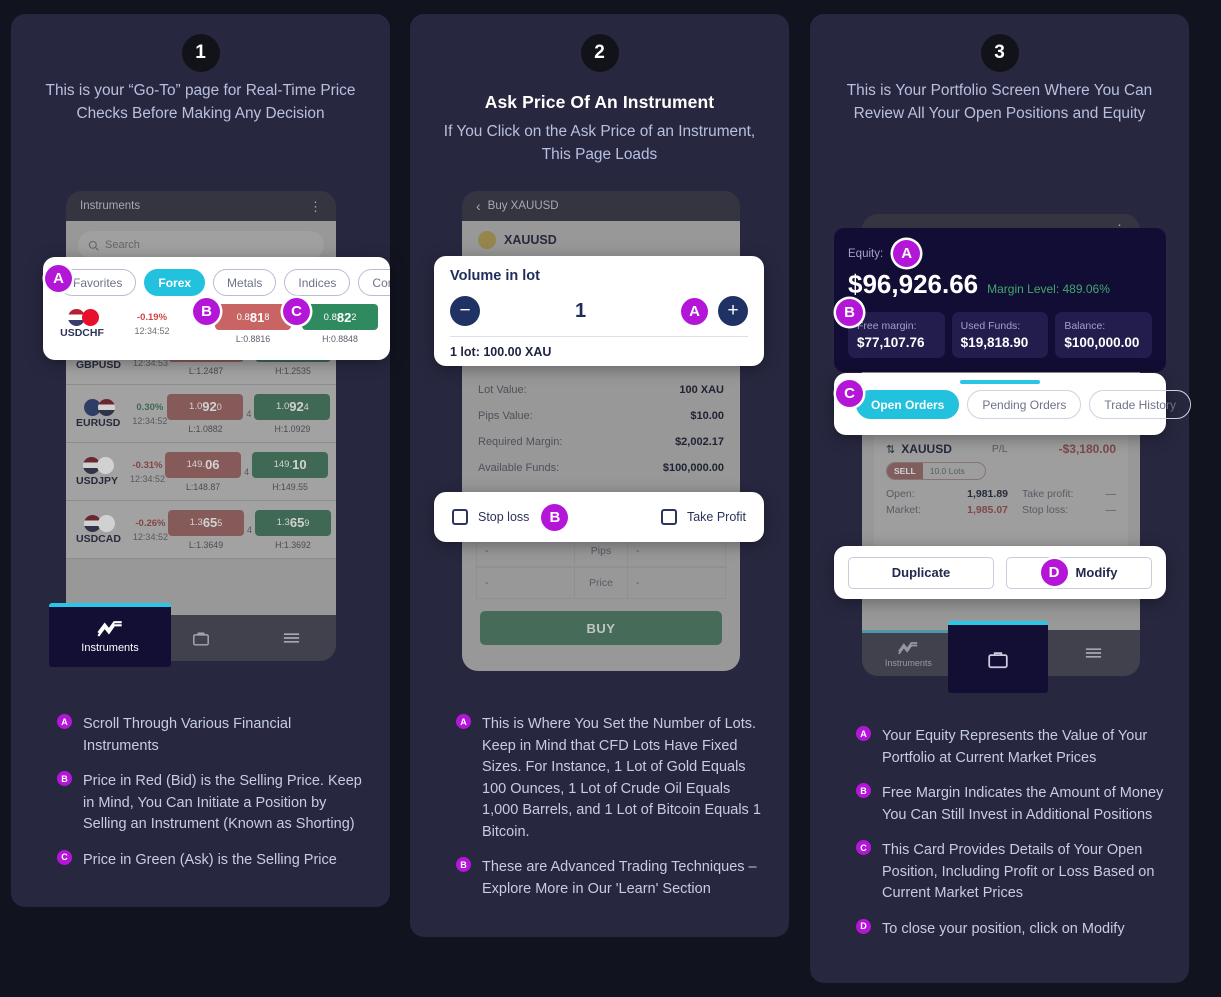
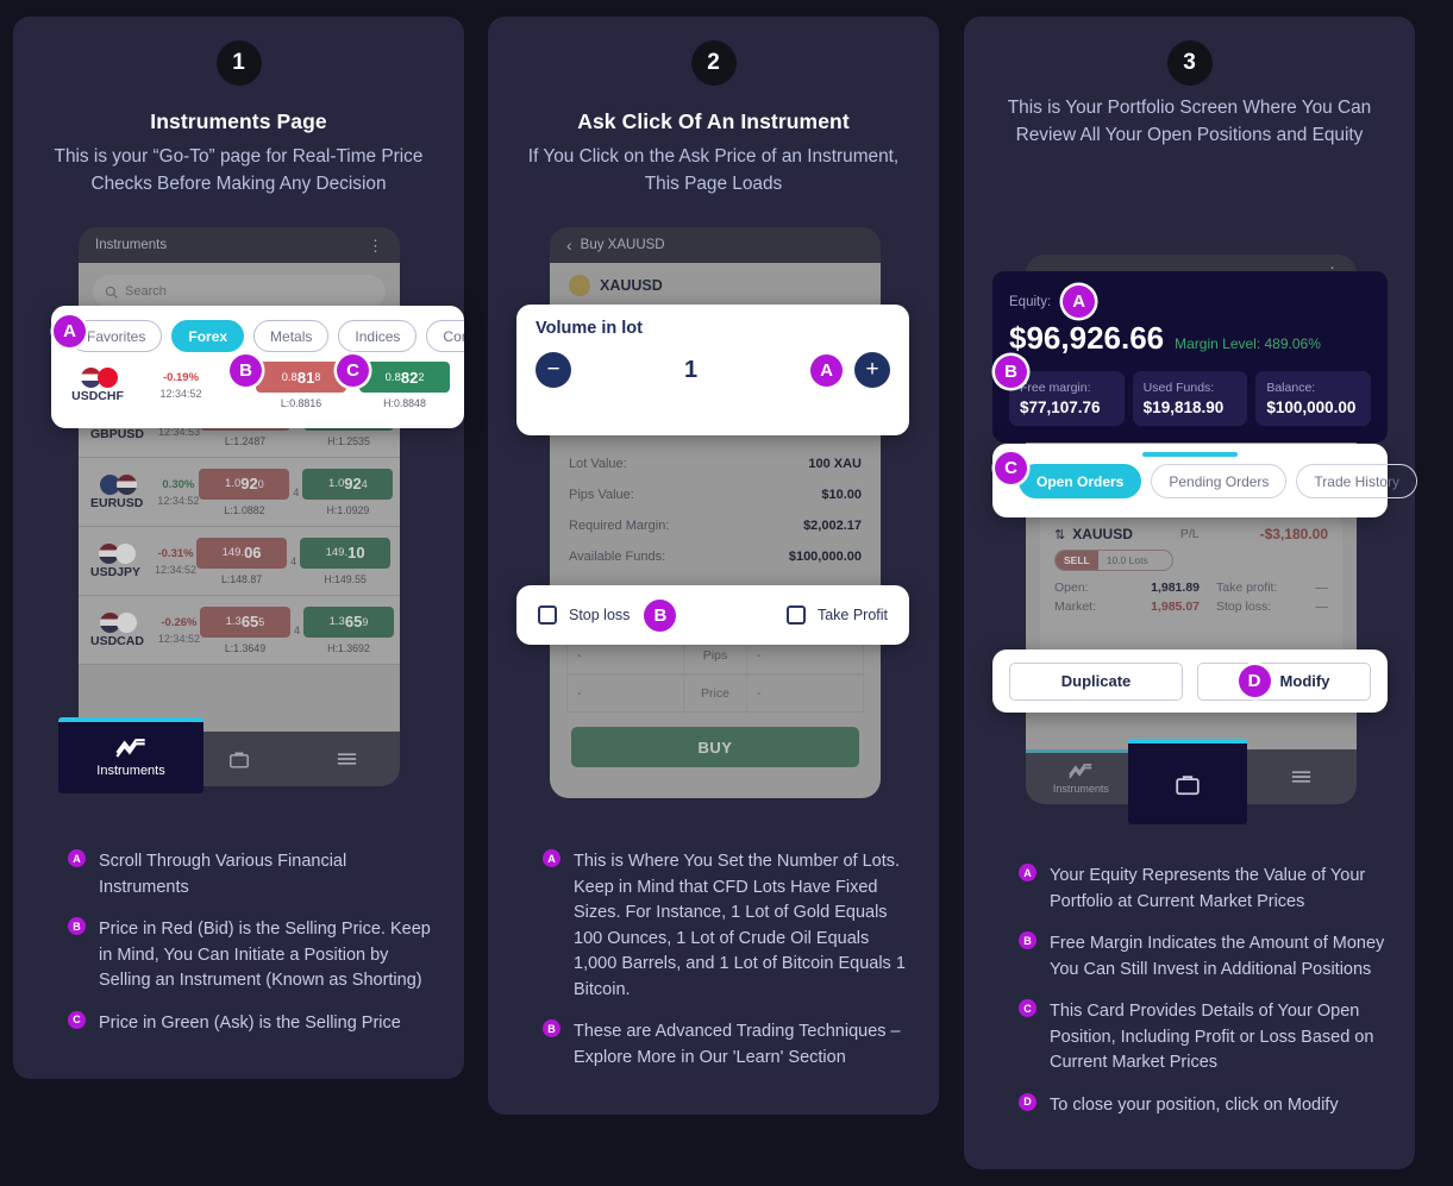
  1
+ Instruments Page
  This is your “Go-To” page for Real-Time Price Checks Before Making Any Decision
  Instruments
  ⋮
  Search
  GBPUSD
  12:34:53
  L:1.2487
  H:1.2535
  EURUSD
  0.30%
  12:34:52
  1.0
  92
  0
  L:1.0882
  4
  1.0
  92
  4
  H:1.0929
  USDJPY
  -0.31%
  12:34:52
  149.
  06
  L:148.87
  4
  149.
  10
  H:149.55
  USDCAD
  -0.26%
  12:34:52
  1.3
  65
  5
  L:1.3649
  4
  1.3
  65
  9
  H:1.3692
  Favorites
  Forex
  Metals
  Indices
  USDCHF
  -0.19%
  12:34:52
  0.8
  81
  8
  L:0.8816
  0.8
  82
  2
  H:0.8848
  A
  B
  C
  Instruments
  A
  Scroll Through Various Financial Instruments
  B
  Price in Red (Bid) is the Selling Price. Keep in Mind, You Can Initiate a Position by Selling an Instrument (Known as Shorting)
  C
  Price in Green (Ask) is the Selling Price
  2
- Ask Price Of An Instrument
+ Ask Click Of An Instrument
  If You Click on the Ask Price of an Instrument, This Page Loads
  ‹
  Buy XAUUSD
  XAUUSD
  Lot Value:
  100 XAU
  Pips Value:
  $10.00
  Required Margin:
  $2,002.17
  Available Funds:
  $100,000.00
  -
  Pips
  -
  -
  Price
  -
  BUY
  Volume in lot
  −
  1
  A
  +
- 1 lot: 100.00 XAU
  Stop loss
  B
  Take Profit
  A
  This is Where You Set the Number of Lots. Keep in Mind that CFD Lots Have Fixed Sizes. For Instance, 1 Lot of Gold Equals 100 Ounces, 1 Lot of Crude Oil Equals 1,000 Barrels, and 1 Lot of Bitcoin Equals 1 Bitcoin.
  B
  These are Advanced Trading Techniques – Explore More in Our 'Learn' Section
  3
  This is Your Portfolio Screen Where You Can Review All Your Open Positions and Equity
  ⇅
  XAUUSD
  P/L
  -$3,180.00
  SELL
  10.0 Lots
  Open:
  1,981.89
  Take profit:
  —
  Market:
  1,985.07
  Stop loss:
  —
  Instruments
  Equity:
  A
  $96,926.66
  Margin Level: 489.06%
  Free margin:
  $77,107.76
  Used Funds:
  $19,818.90
  Balance:
  $100,000.00
  B
  Open Orders
  Pending Orders
  Trade History
  C
  Duplicate
  D
  Modify
  A
  Your Equity Represents the Value of Your Portfolio at Current Market Prices
  B
  Free Margin Indicates the Amount of Money You Can Still Invest in Additional Positions
  C
  This Card Provides Details of Your Open Position, Including Profit or Loss Based on Current Market Prices
  D
  To close your position, click on Modify
